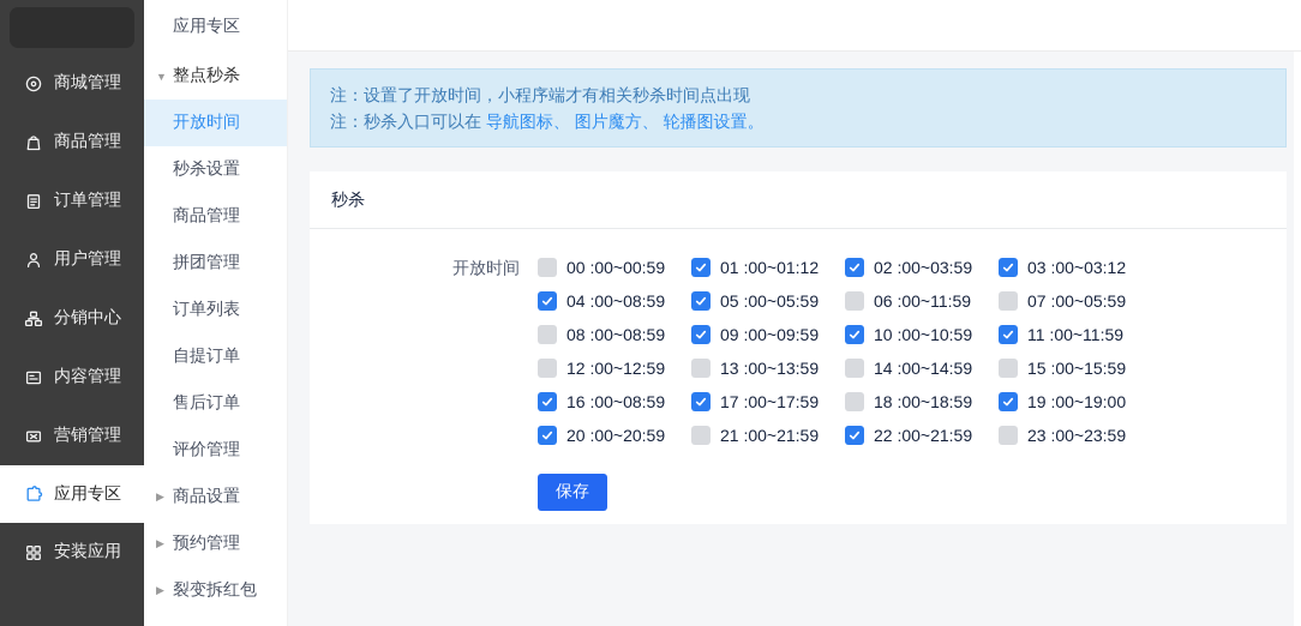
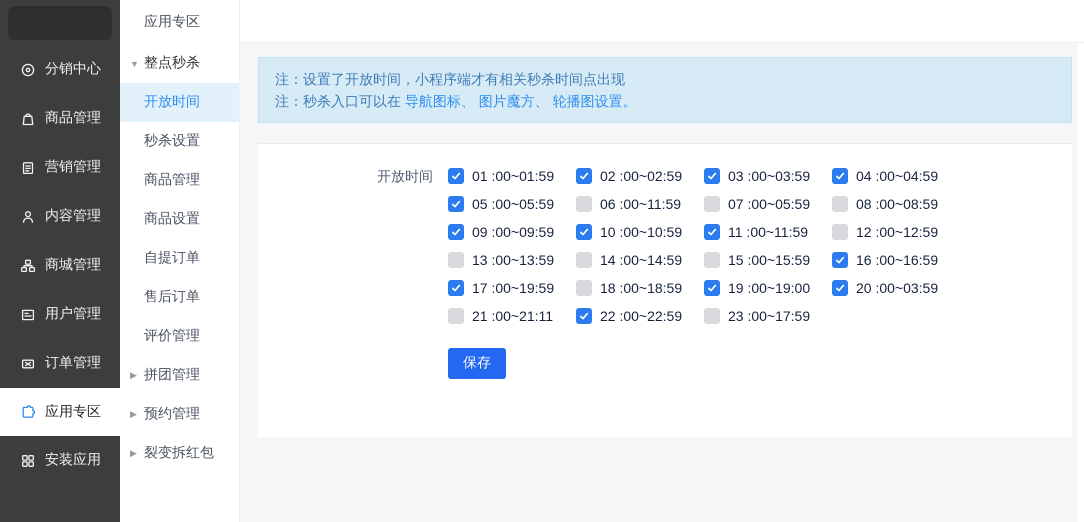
- 商城管理
+ 分销中心
  商品管理
- 订单管理
+ 营销管理
- 用户管理
+ 内容管理
- 分销中心
+ 商城管理
- 内容管理
+ 用户管理
- 营销管理
+ 订单管理
  应用专区
  安装应用
  应用专区
  ▼
  整点秒杀
  开放时间
  秒杀设置
  商品管理
- 拼团管理
+ 商品设置
- 订单列表
  自提订单
  售后订单
  评价管理
  ▶
- 商品设置
+ 拼团管理
  ▶
  预约管理
  ▶
  裂变拆红包
  注：设置了开放时间，小程序端才有相关秒杀时间点出现
  注：秒杀入口可以在 导航图标、 图片魔方、 轮播图设置。
- 秒杀
  开放时间
- 00 :00~00:59
- 01 :00~01:12
+ 01 :00~01:59
- 02 :00~03:59
+ 02 :00~02:59
- 03 :00~03:12
+ 03 :00~03:59
- 04 :00~08:59
+ 04 :00~04:59
  05 :00~05:59
  06 :00~11:59
  07 :00~05:59
  08 :00~08:59
  09 :00~09:59
  10 :00~10:59
  11 :00~11:59
  12 :00~12:59
  13 :00~13:59
  14 :00~14:59
  15 :00~15:59
- 16 :00~08:59
+ 16 :00~16:59
- 17 :00~17:59
+ 17 :00~19:59
  18 :00~18:59
  19 :00~19:00
- 20 :00~20:59
+ 20 :00~03:59
- 21 :00~21:59
+ 21 :00~21:11
- 22 :00~21:59
+ 22 :00~22:59
- 23 :00~23:59
+ 23 :00~17:59
  保存
